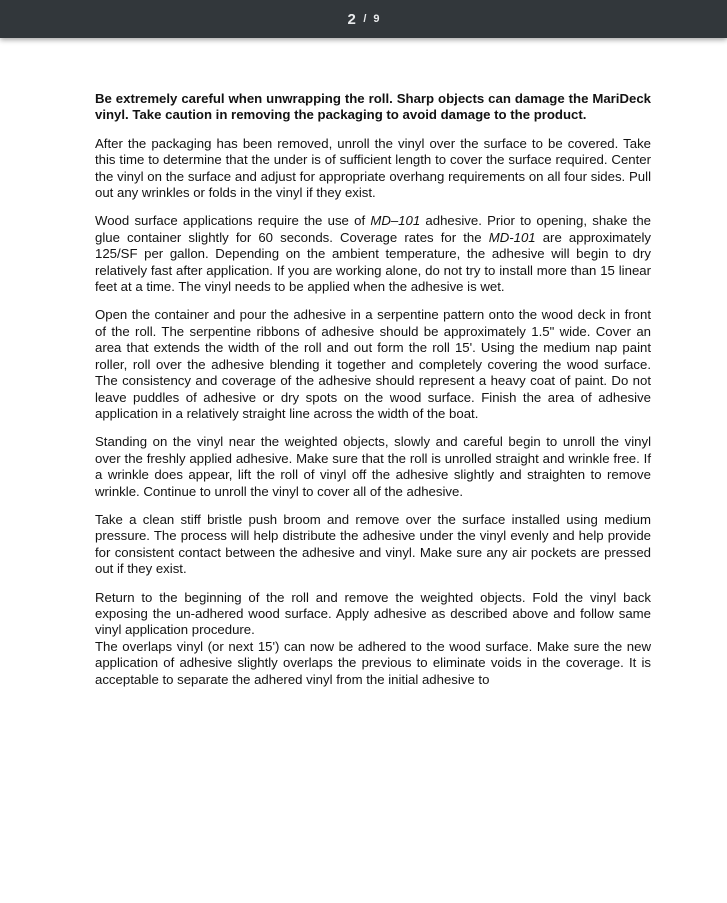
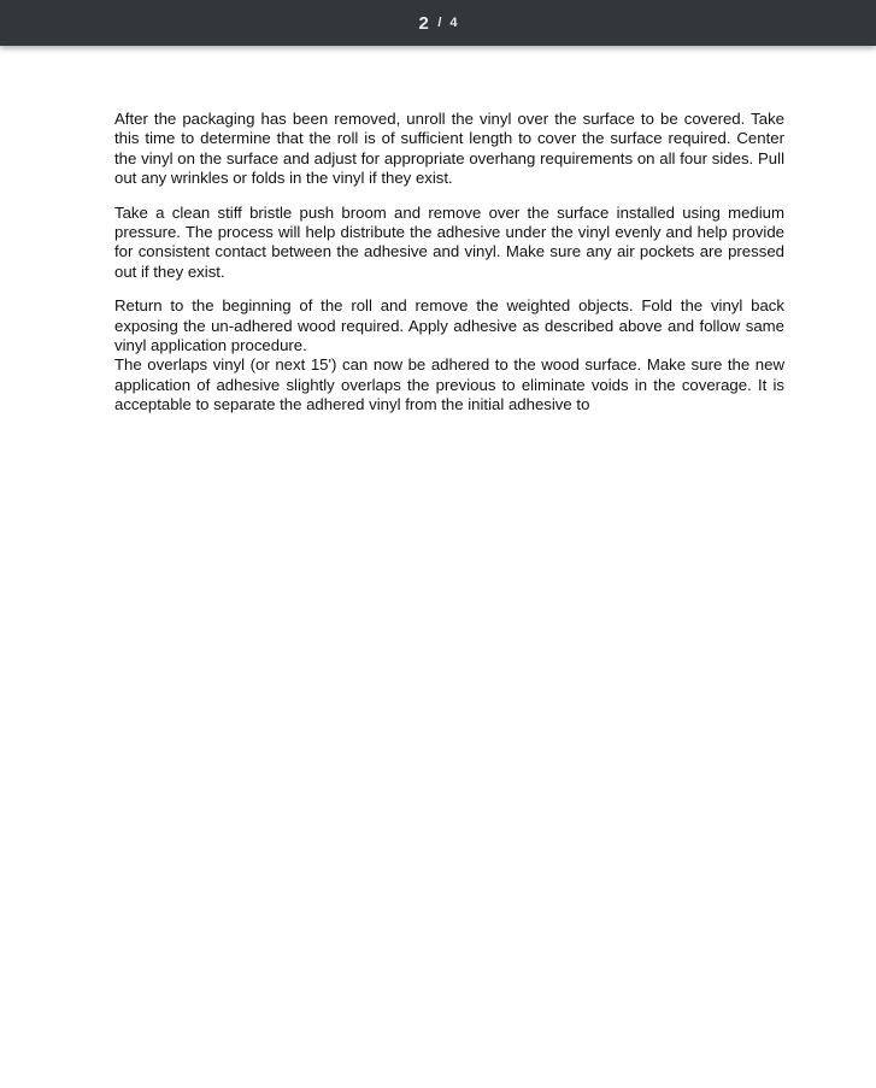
  2
  /
- 9
+ 4
- Be extremely careful when unwrapping the roll. Sharp objects can damage the MariDeck vinyl. Take caution in removing the packaging to avoid damage to the product.
- After the packaging has been removed, unroll the vinyl over the surface to be covered. Take this time to determine that the under is of sufficient length to cover the surface required. Center the vinyl on the surface and adjust for appropriate overhang requirements on all four sides. Pull out any wrinkles or folds in the vinyl if they exist.
+ After the packaging has been removed, unroll the vinyl over the surface to be covered. Take this time to determine that the roll is of sufficient length to cover the surface required. Center the vinyl on the surface and adjust for appropriate overhang requirements on all four sides. Pull out any wrinkles or folds in the vinyl if they exist.
- Wood surface applications require the use of MD–101 adhesive. Prior to opening, shake the glue container slightly for 60 seconds. Coverage rates for the MD-101 are approximately 125/SF per gallon. Depending on the ambient temperature, the adhesive will begin to dry relatively fast after application. If you are working alone, do not try to install more than 15 linear feet at a time. The vinyl needs to be applied when the adhesive is wet.
- Open the container and pour the adhesive in a serpentine pattern onto the wood deck in front of the roll. The serpentine ribbons of adhesive should be approximately 1.5" wide. Cover an area that extends the width of the roll and out form the roll 15'. Using the medium nap paint roller, roll over the adhesive blending it together and completely covering the wood surface. The consistency and coverage of the adhesive should represent a heavy coat of paint. Do not leave puddles of adhesive or dry spots on the wood surface. Finish the area of adhesive application in a relatively straight line across the width of the boat.
- Standing on the vinyl near the weighted objects, slowly and careful begin to unroll the vinyl over the freshly applied adhesive. Make sure that the roll is unrolled straight and wrinkle free. If a wrinkle does appear, lift the roll of vinyl off the adhesive slightly and straighten to remove wrinkle. Continue to unroll the vinyl to cover all of the adhesive.
  Take a clean stiff bristle push broom and remove over the surface installed using medium pressure. The process will help distribute the adhesive under the vinyl evenly and help provide for consistent contact between the adhesive and vinyl. Make sure any air pockets are pressed out if they exist.
- Return to the beginning of the roll and remove the weighted objects. Fold the vinyl back exposing the un-adhered wood surface. Apply adhesive as described above and follow same vinyl application procedure.
+ Return to the beginning of the roll and remove the weighted objects. Fold the vinyl back exposing the un-adhered wood required. Apply adhesive as described above and follow same vinyl application procedure.
  The overlaps vinyl (or next 15') can now be adhered to the wood surface. Make sure the new application of adhesive slightly overlaps the previous to eliminate voids in the coverage. It is acceptable to separate the adhered vinyl from the initial adhesive to
